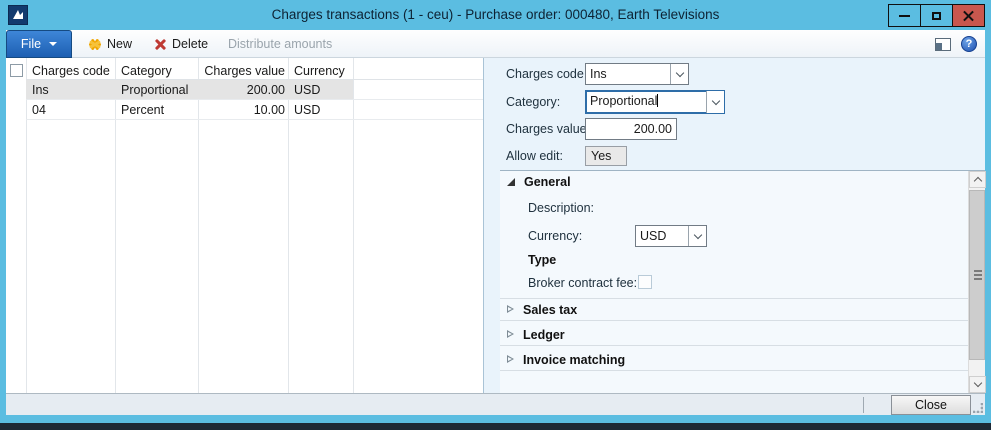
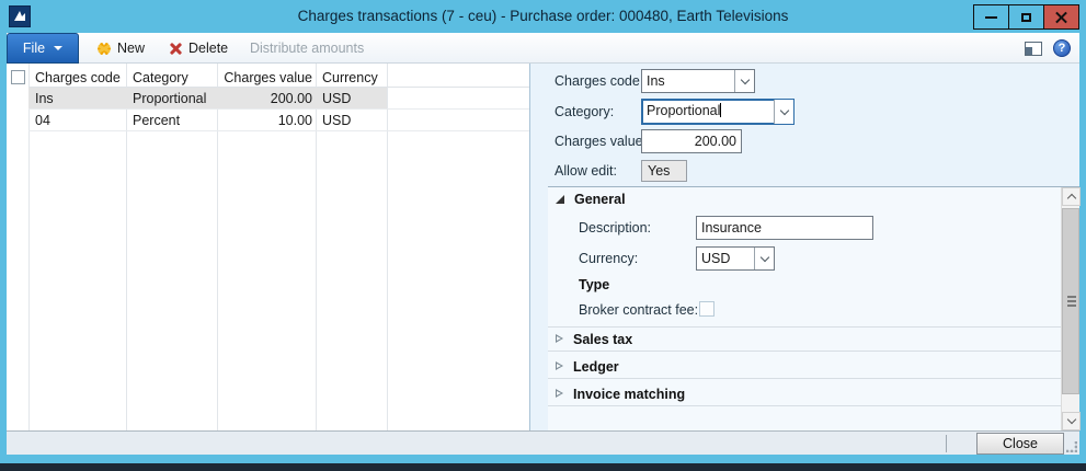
- Charges transactions (1 - ceu) - Purchase order: 000480, Earth Televisions
+ Charges transactions (7 - ceu) - Purchase order: 000480, Earth Televisions
  File
  New
  Delete
  Distribute amounts
  ?
  Charges code
  Category
  Charges value
  Currency
  Ins
  Proportional
  200.00
  USD
  04
  Percent
  10.00
  USD
  Charges code
  Ins
  Category:
  Proportional
  Charges value
  200.00
  Allow edit:
  Yes
  General
  Description:
+ Insurance
  Currency:
  USD
  Type
  Broker contract fee:
  Sales tax
  Ledger
  Invoice matching
  Close
